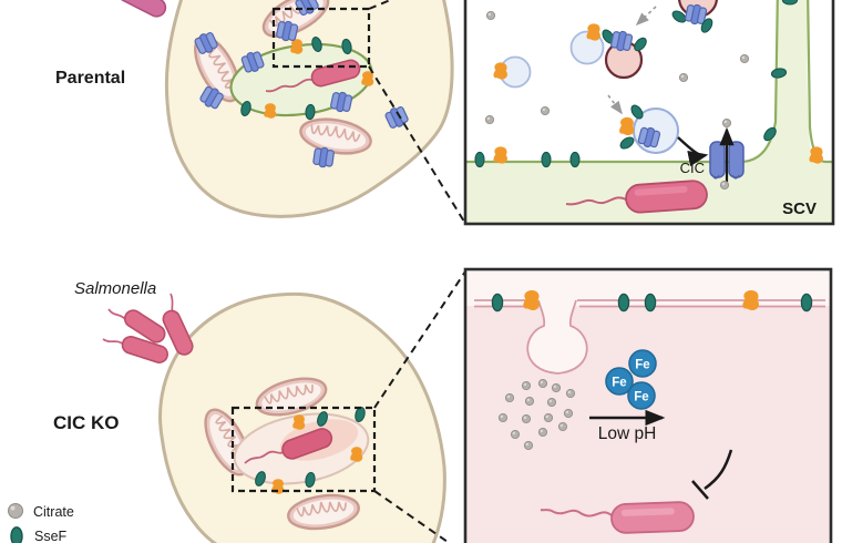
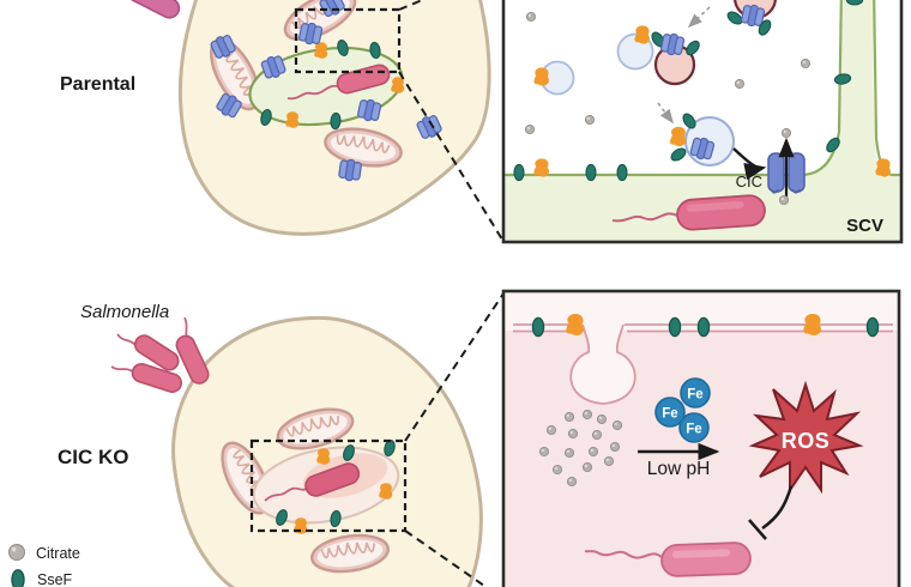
  Parental
  Salmonella
  CIC KO
  Citrate
  SseF
  CIC
  SCV
  Fe
  Fe
  Fe
  Low pH
+ ROS
